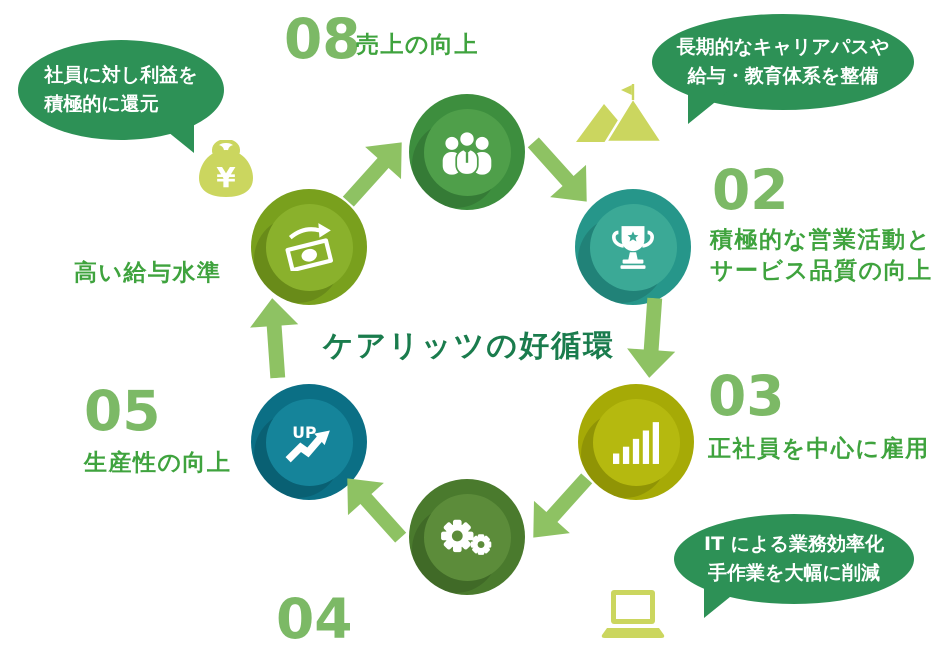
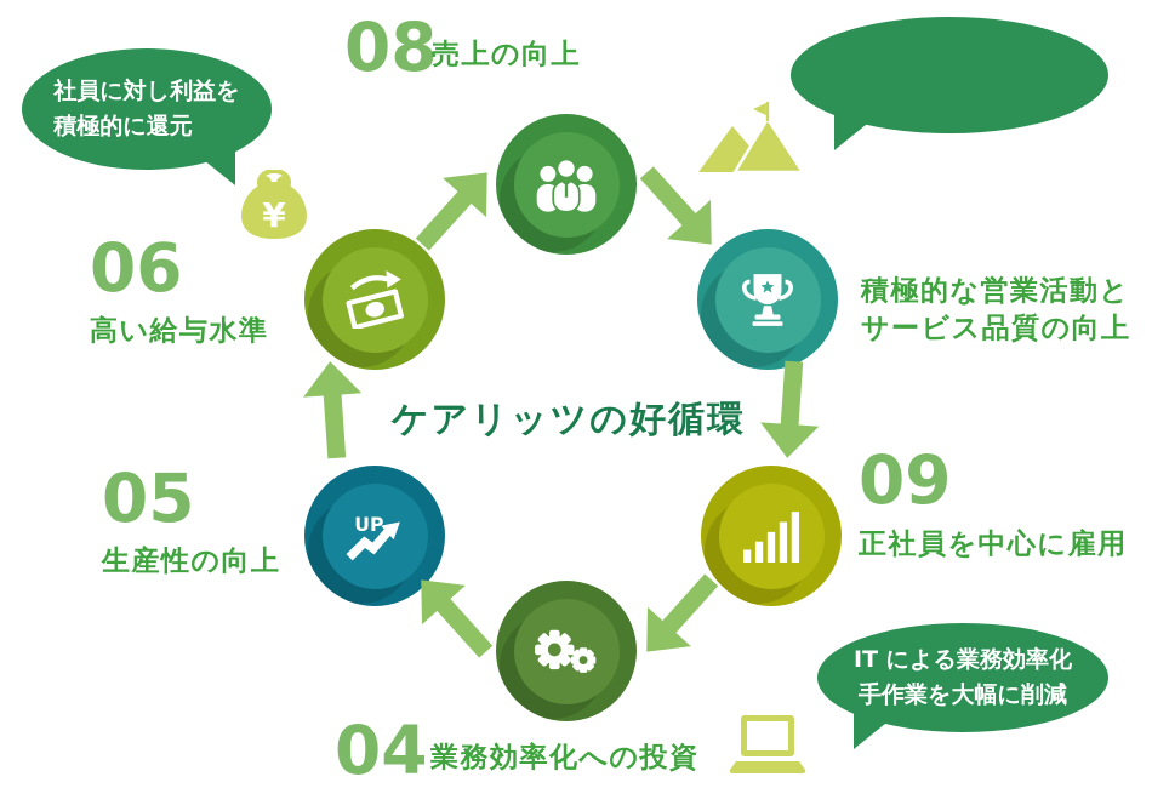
  08
- 02
- 03
+ 09
  04
  05
+ 06
  売上の向上
  積極的な営業活動と
  サービス品質の向上
  正社員を中心に雇用
+ 業務効率化への投資
  生産性の向上
  高い給与水準
  ケアリッツの好循環
  UP
  社員に対し利益を
  積極的に還元
- 長期的なキャリアパスや
- 給与・教育体系を整備
  IT による業務効率化
  手作業を大幅に削減
  ¥
